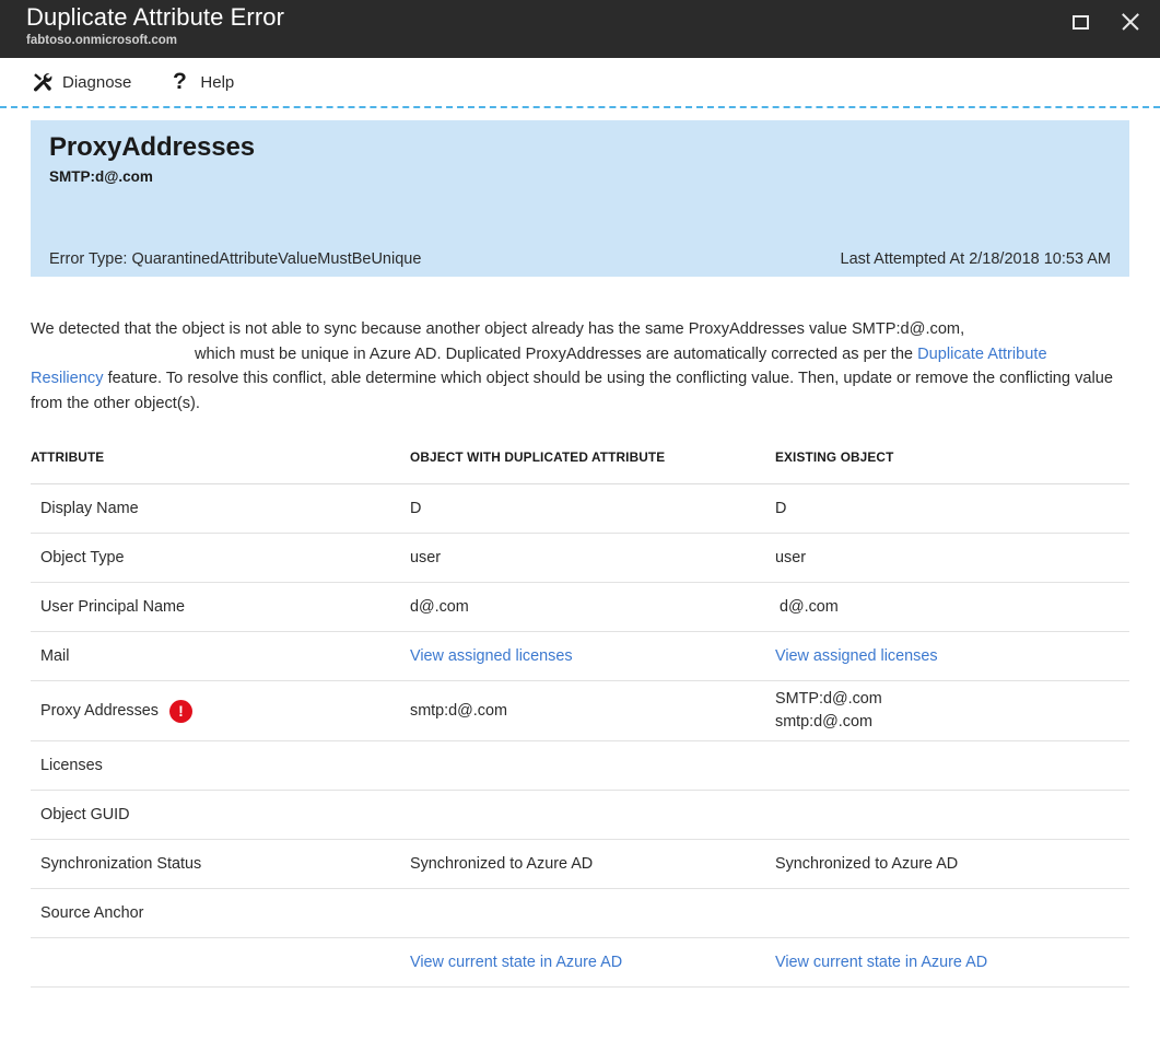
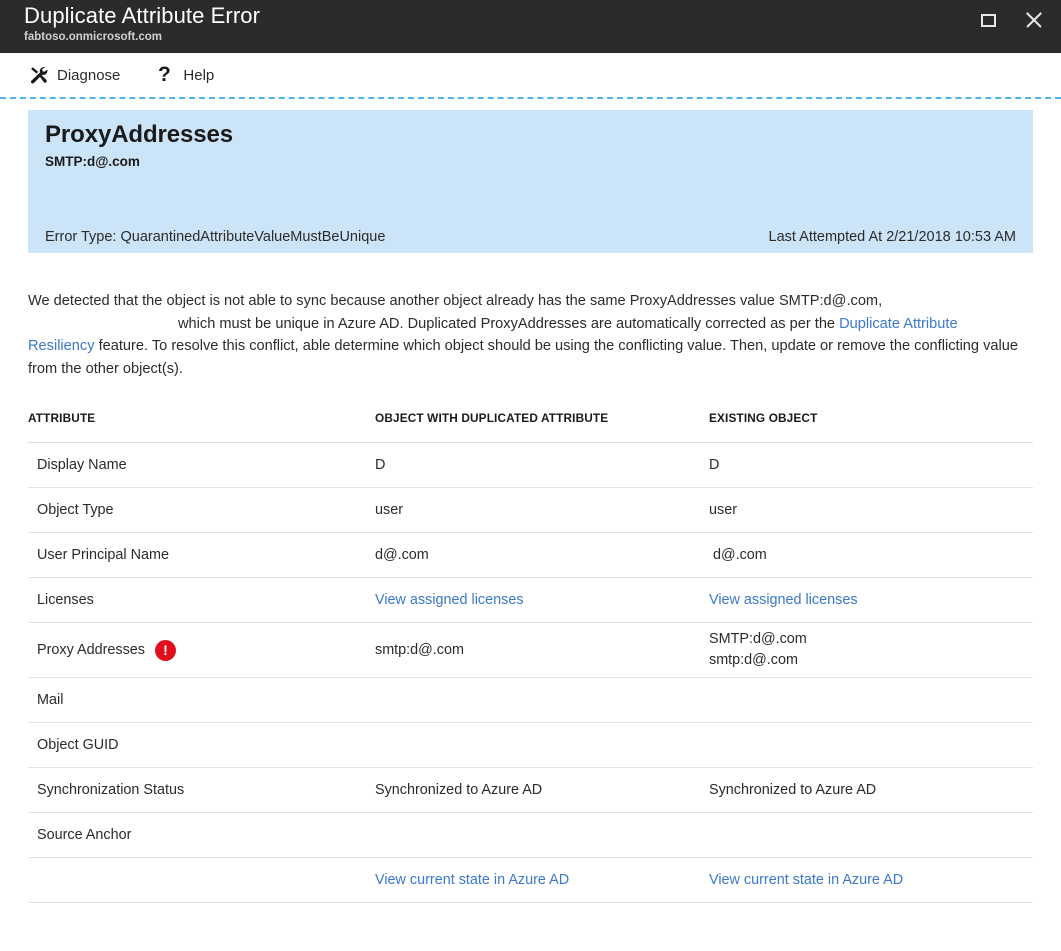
  Duplicate Attribute Error
  fabtoso.onmicrosoft.com
  Diagnose
  ?
  Help
  ProxyAddresses
  SMTP:d@.com
  Error Type: QuarantinedAttributeValueMustBeUnique
- Last Attempted At 2/18/2018 10:53 AM
+ Last Attempted At 2/21/2018 10:53 AM
  We detected that the object is not able to sync because another object already has the same ProxyAddresses value SMTP:d@.com,which must be unique in Azure AD. Duplicated ProxyAddresses are automatically corrected as per the Duplicate Attribute Resiliency feature. To resolve this conflict, able determine which object should be using the conflicting value. Then, update or remove the conflicting value from the other object(s).
  ATTRIBUTE	OBJECT WITH DUPLICATED ATTRIBUTE	EXISTING OBJECT
  Display Name	D	D
  Object Type	user	user
  User Principal Name	d@.com	d@.com
- Mail	View assigned licenses	View assigned licenses
+ Licenses	View assigned licenses	View assigned licenses
  Proxy Addresses !	smtp:d@.com	SMTP:d@.com smtp:d@.com
- Licenses
+ Mail
  Object GUID
  Synchronization Status	Synchronized to Azure AD	Synchronized to Azure AD
  Source Anchor
  	View current state in Azure AD	View current state in Azure AD
